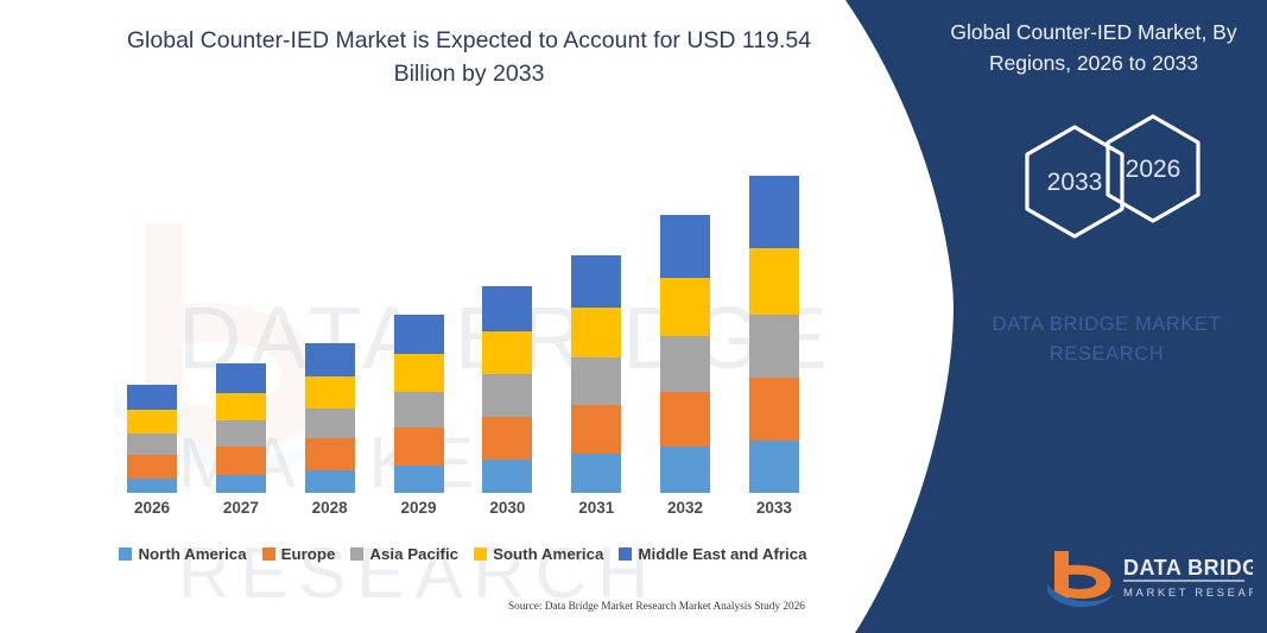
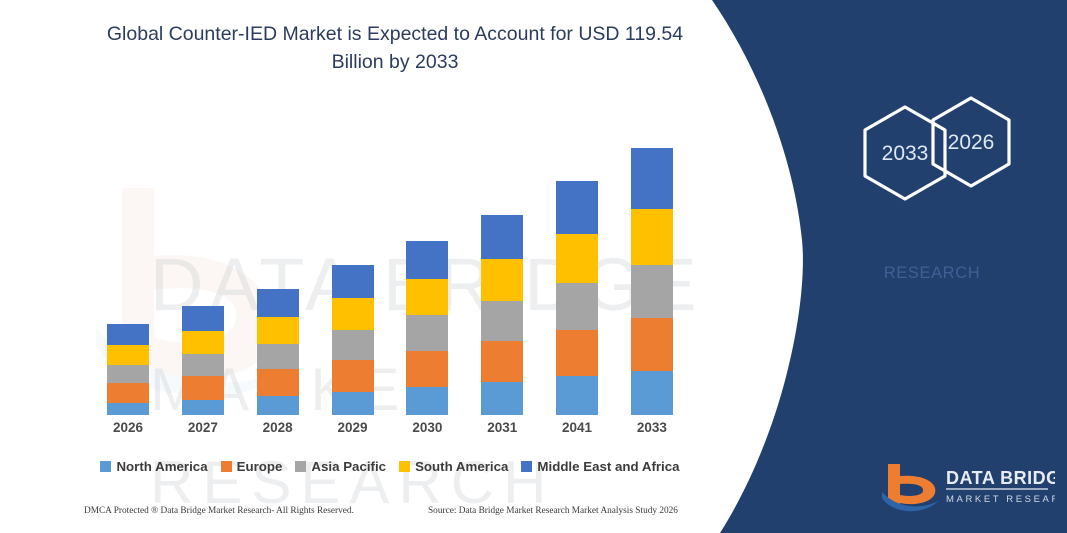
  DATRDGE
  MAE RESEARCH
  Global Counter-IED Market is Expected to Account for USD 119.54 Billion by 2033
  2026
  2027
  2028
  2029
  2030
  2031
- 2032
+ 2041
  2033
  North America
  Europe
  Asia Pacific
  South America
  Middle East and Africa
+ DMCA Protected ® Data Bridge Market Research- All Rights Reserved.
  Source: Data Bridge Market Research Market Analysis Study 2026
- Global Counter-IED Market, By Regions, 2026 to 2033
  2033
  2026
- DATA BRIDGE MARKET
  RESEARCH
  DATA BRIDG
  MARKET RESEA
